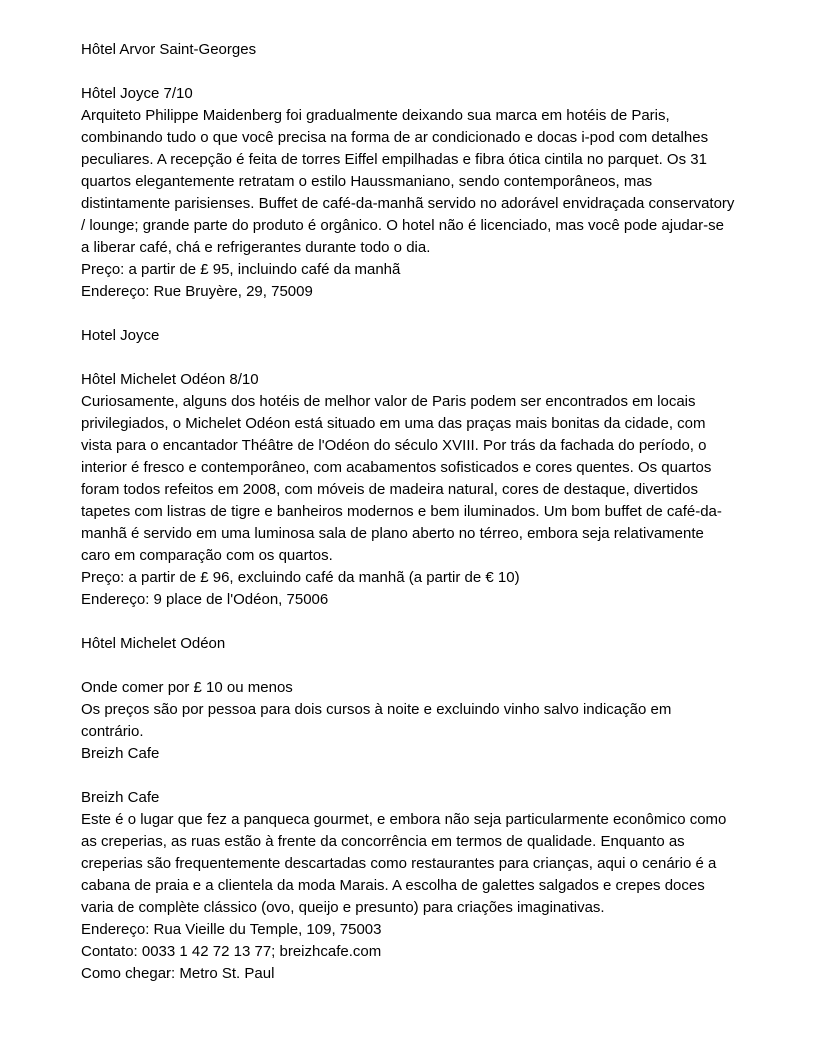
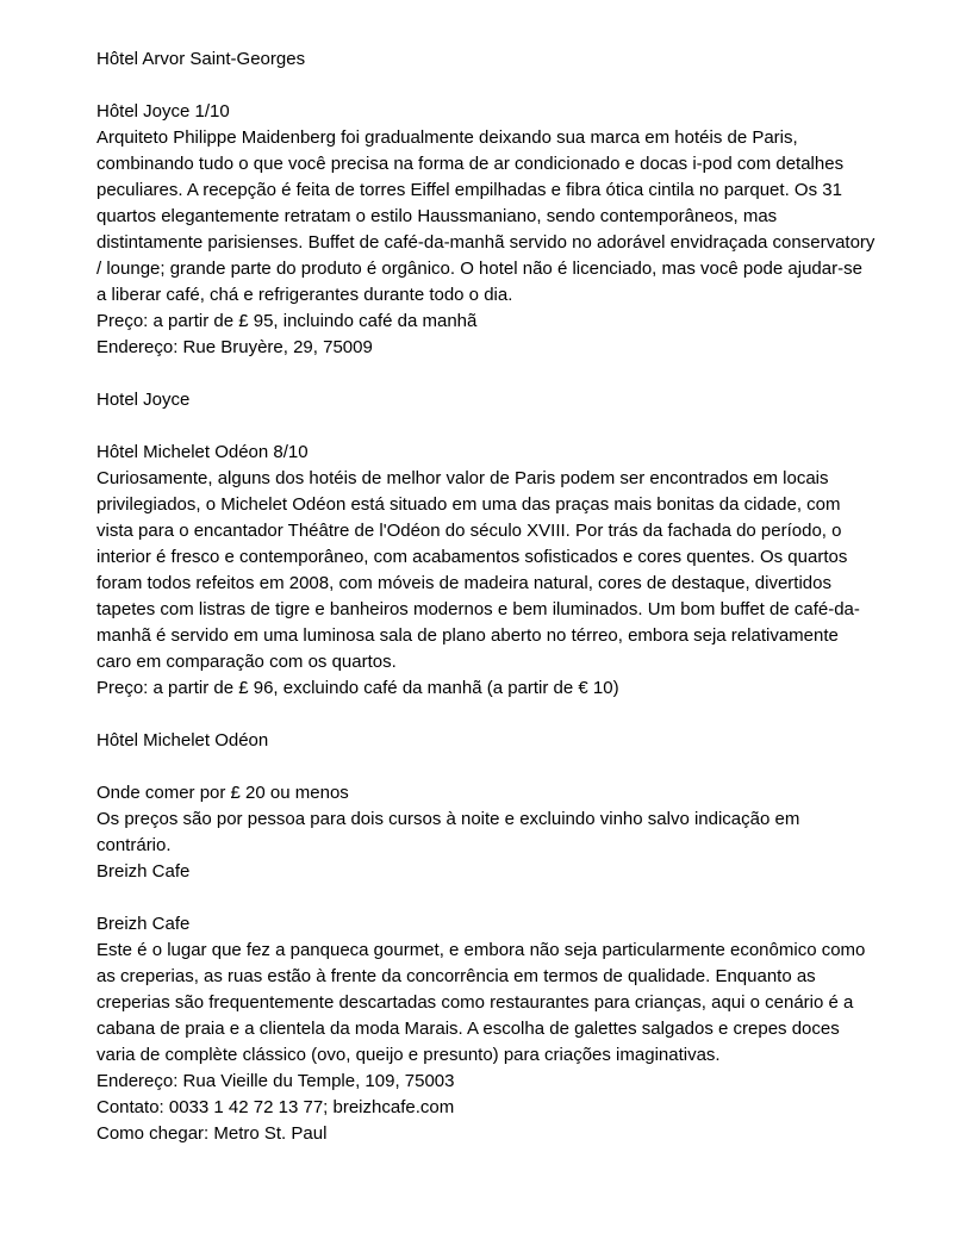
  Hôtel Arvor Saint-Georges
- Hôtel Joyce 7/10
+ Hôtel Joyce 1/10
  Arquiteto Philippe Maidenberg foi gradualmente deixando sua marca em hotéis de Paris, combinando tudo o que você precisa na forma de ar condicionado e docas i-pod com detalhes peculiares. A recepção é feita de torres Eiffel empilhadas e fibra ótica cintila no parquet. Os 31 quartos elegantemente retratam o estilo Haussmaniano, sendo contemporâneos, mas distintamente parisienses. Buffet de café-da-manhã servido no adorável envidraçada conservatory / lounge; grande parte do produto é orgânico. O hotel não é licenciado, mas você pode ajudar-se a liberar café, chá e refrigerantes durante todo o dia.
  Preço: a partir de £ 95, incluindo café da manhã
  Endereço: Rue Bruyère, 29, 75009
  Hotel Joyce
  Hôtel Michelet Odéon 8/10
  Curiosamente, alguns dos hotéis de melhor valor de Paris podem ser encontrados em locais privilegiados, o Michelet Odéon está situado em uma das praças mais bonitas da cidade, com vista para o encantador Théâtre de l'Odéon do século XVIII. Por trás da fachada do período, o interior é fresco e contemporâneo, com acabamentos sofisticados e cores quentes. Os quartos foram todos refeitos em 2008, com móveis de madeira natural, cores de destaque, divertidos tapetes com listras de tigre e banheiros modernos e bem iluminados. Um bom buffet de café-da-manhã é servido em uma luminosa sala de plano aberto no térreo, embora seja relativamente caro em comparação com os quartos.
  Preço: a partir de £ 96, excluindo café da manhã (a partir de € 10)
- Endereço: 9 place de l'Odéon, 75006
  Hôtel Michelet Odéon
- Onde comer por £ 10 ou menos
+ Onde comer por £ 20 ou menos
  Os preços são por pessoa para dois cursos à noite e excluindo vinho salvo indicação em contrário.
  Breizh Cafe
  Breizh Cafe
  Este é o lugar que fez a panqueca gourmet, e embora não seja particularmente econômico como as creperias, as ruas estão à frente da concorrência em termos de qualidade. Enquanto as creperias são frequentemente descartadas como restaurantes para crianças, aqui o cenário é a cabana de praia e a clientela da moda Marais. A escolha de galettes salgados e crepes doces varia de complète clássico (ovo, queijo e presunto) para criações imaginativas.
  Endereço: Rua Vieille du Temple, 109, 75003
  Contato: 0033 1 42 72 13 77; breizhcafe.com
  Como chegar: Metro St. Paul
